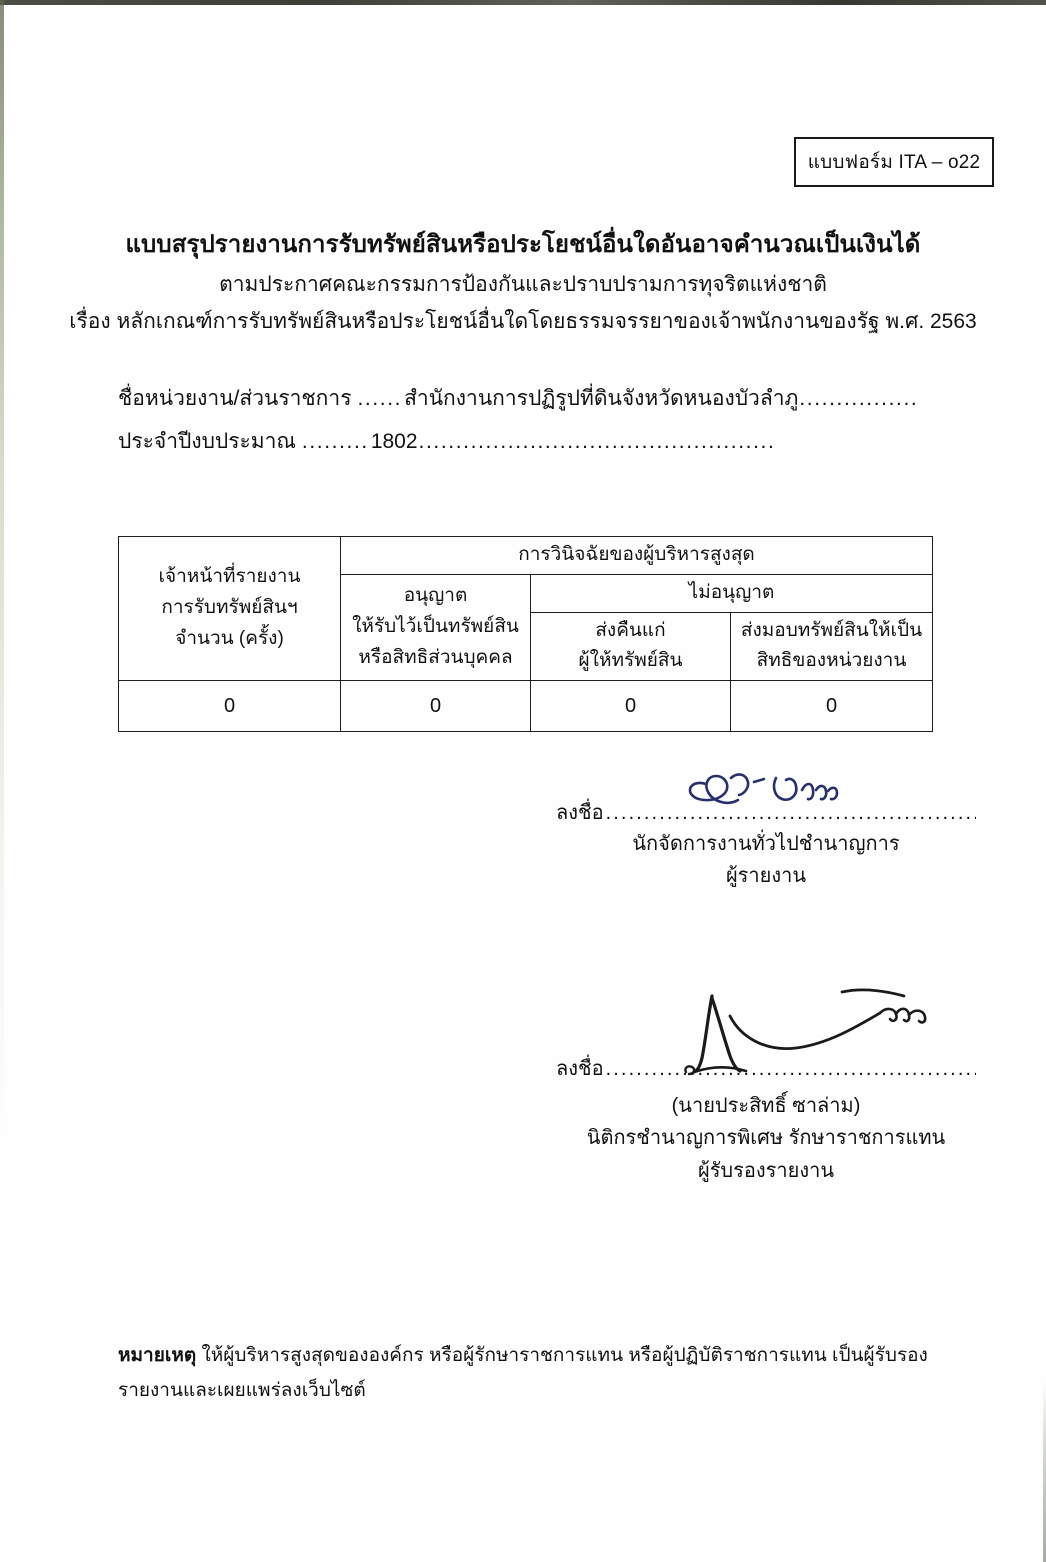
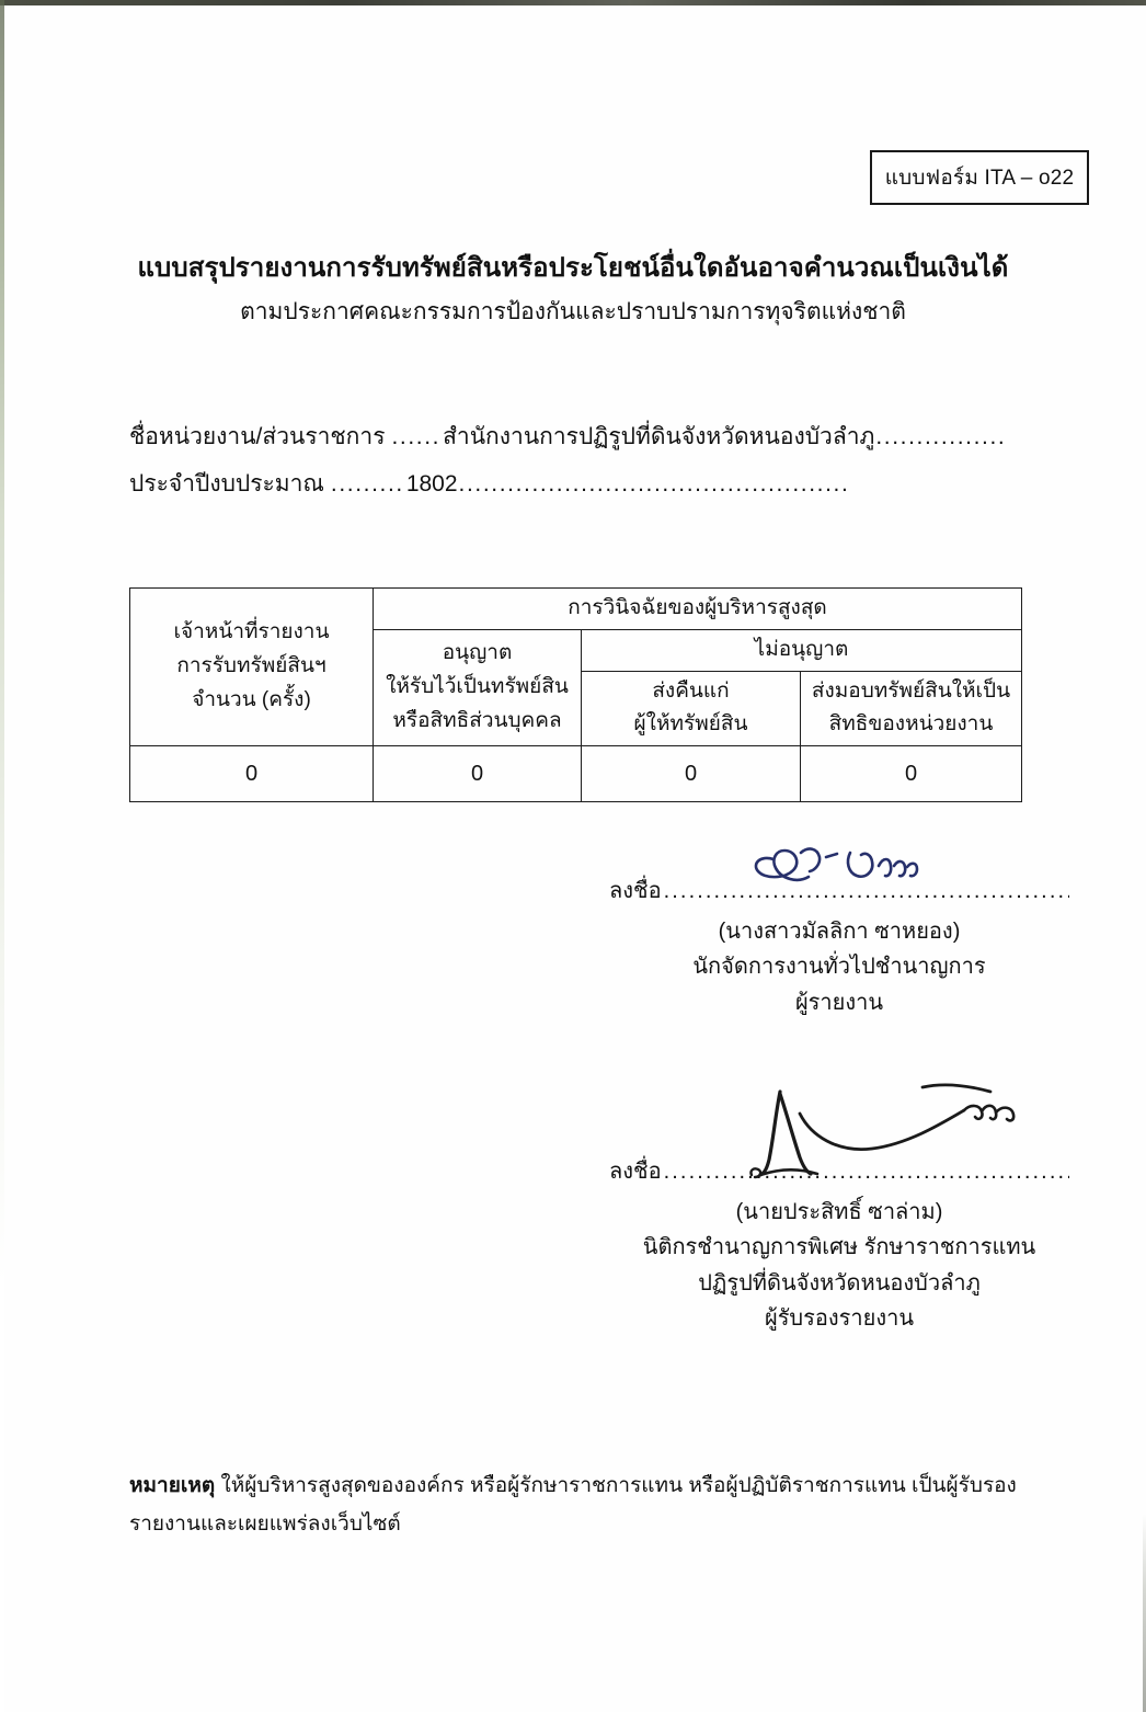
  แบบฟอร์ม ITA – o22
  แบบสรุปรายงานการรับทรัพย์สินหรือประโยชน์อื่นใดอันอาจคำนวณเป็นเงินได้
  ตามประกาศคณะกรรมการป้องกันและปราบปรามการทุจริตแห่งชาติ
- เรื่อง หลักเกณฑ์การรับทรัพย์สินหรือประโยชน์อื่นใดโดยธรรมจรรยาของเจ้าพนักงานของรัฐ พ.ศ. 2563
  ชื่อหน่วยงาน/ส่วนราชการ
  ......
  สำนักงานการปฏิรูปที่ดินจังหวัดหนองบัวลำภู
  ประจำปีงบประมาณ
  .........
  1802
  ................................................
  เจ้าหน้าที่รายงาน การรับทรัพย์สินฯ จำนวน (ครั้ง)	การวินิจฉัยของผู้บริหารสูงสุด
  อนุญาต ให้รับไว้เป็นทรัพย์สิน หรือสิทธิส่วนบุคคล	ไม่อนุญาต
  ส่งคืนแก่ ผู้ให้ทรัพย์สิน	ส่งมอบทรัพย์สินให้เป็น สิทธิของหน่วยงาน
  0	0	0	0
  ลงชื่อ
  ................................................
+ (นางสาวมัลลิกา ซาหยอง)
  นักจัดการงานทั่วไปชำนาญการ
  ผู้รายงาน
  ลงชื่อ
  (นายประสิทธิ์ ซาล่าม)
  นิติกรชำนาญการพิเศษ รักษาราชการแทน
+ ปฏิรูปที่ดินจังหวัดหนองบัวลำภู
  ผู้รับรองรายงาน
  หมายเหตุ ให้ผู้บริหารสูงสุดขององค์กร หรือผู้รักษาราชการแทน หรือผู้ปฏิบัติราชการแทน เป็นผู้รับรอง
  รายงานและเผยแพร่ลงเว็บไซต์
